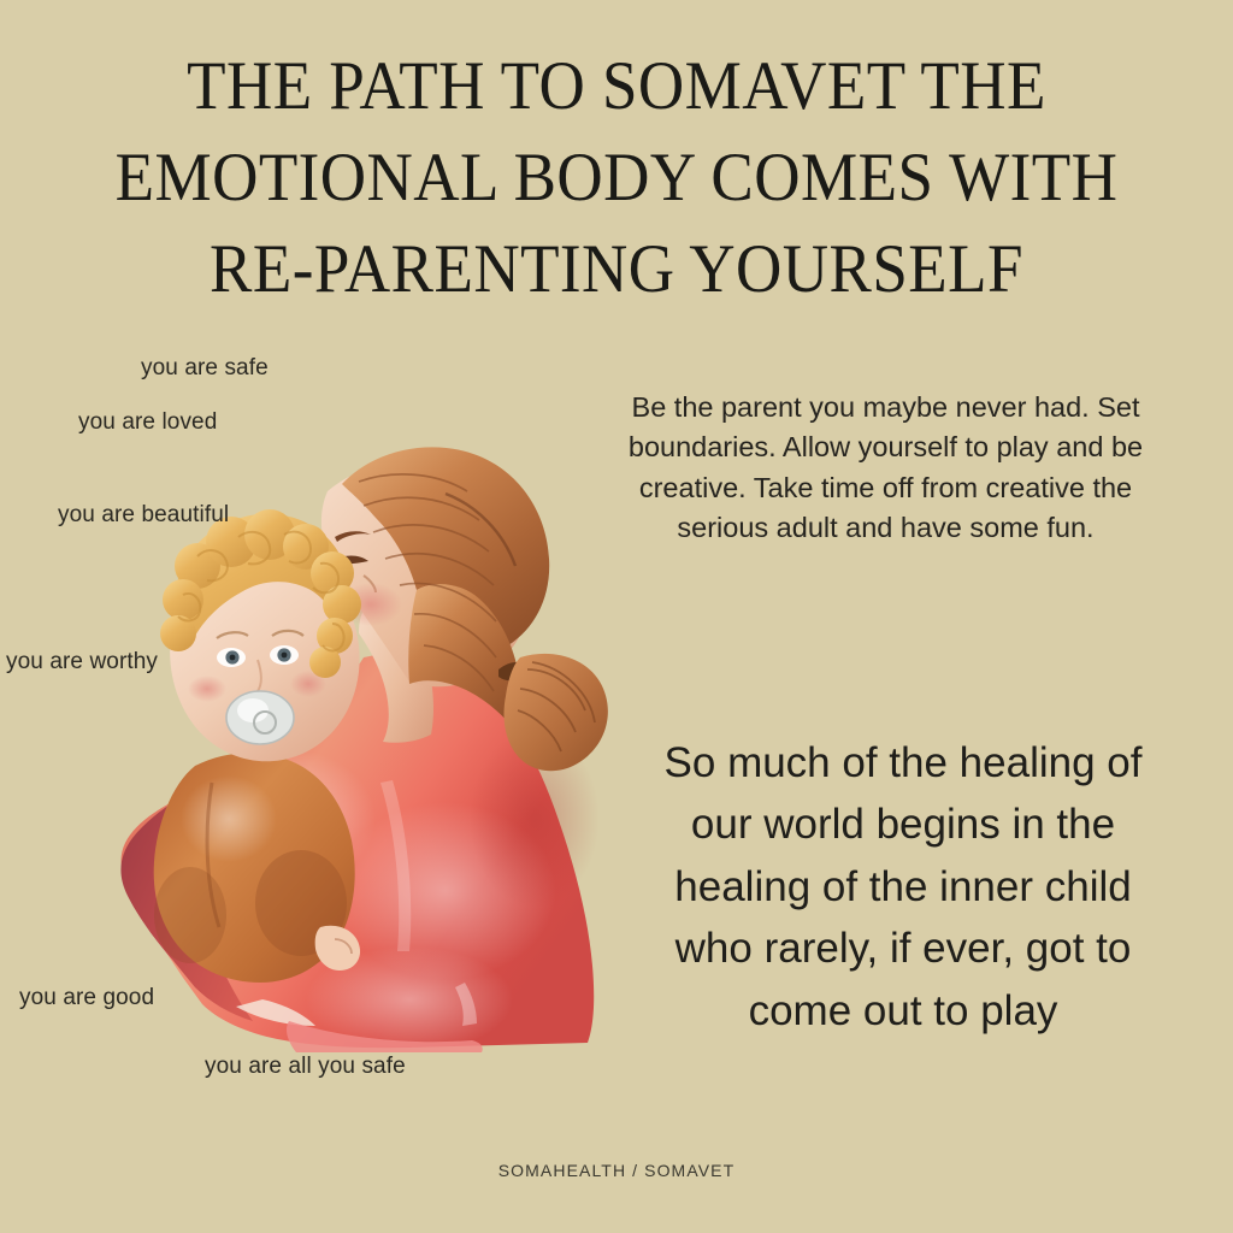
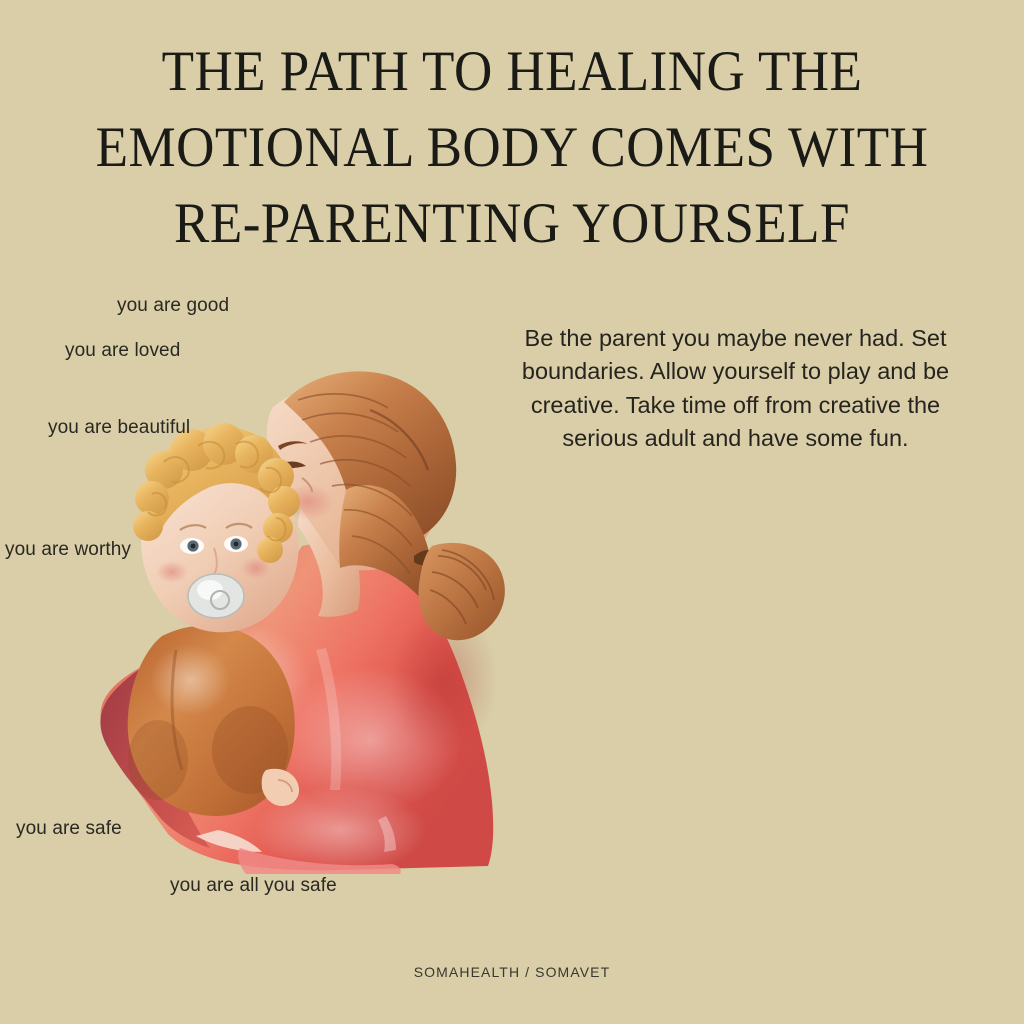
- THE PATH TO SOMAVET THE EMOTIONAL BODY COMES WITH RE-PARENTING YOURSELF
+ THE PATH TO HEALING THE EMOTIONAL BODY COMES WITH RE-PARENTING YOURSELF
- you are safe
+ you are good
  you are loved
  you are beautiful
  you are worthy
- you are good
+ you are safe
  you are all you safe
  Be the parent you maybe never had. Set boundaries. Allow yourself to play and be creative. Take time off from creative the serious adult and have some fun.
- So much of the healing of our world begins in the healing of the inner child who rarely, if ever, got to come out to play
  SOMAHEALTH / SOMAVET
